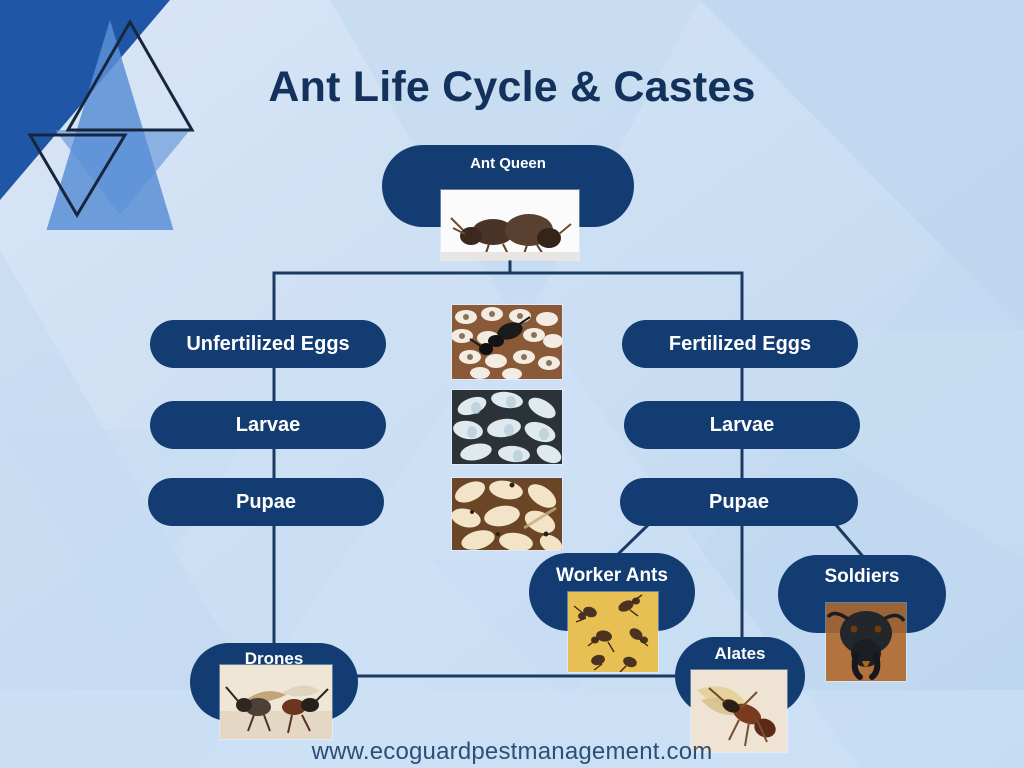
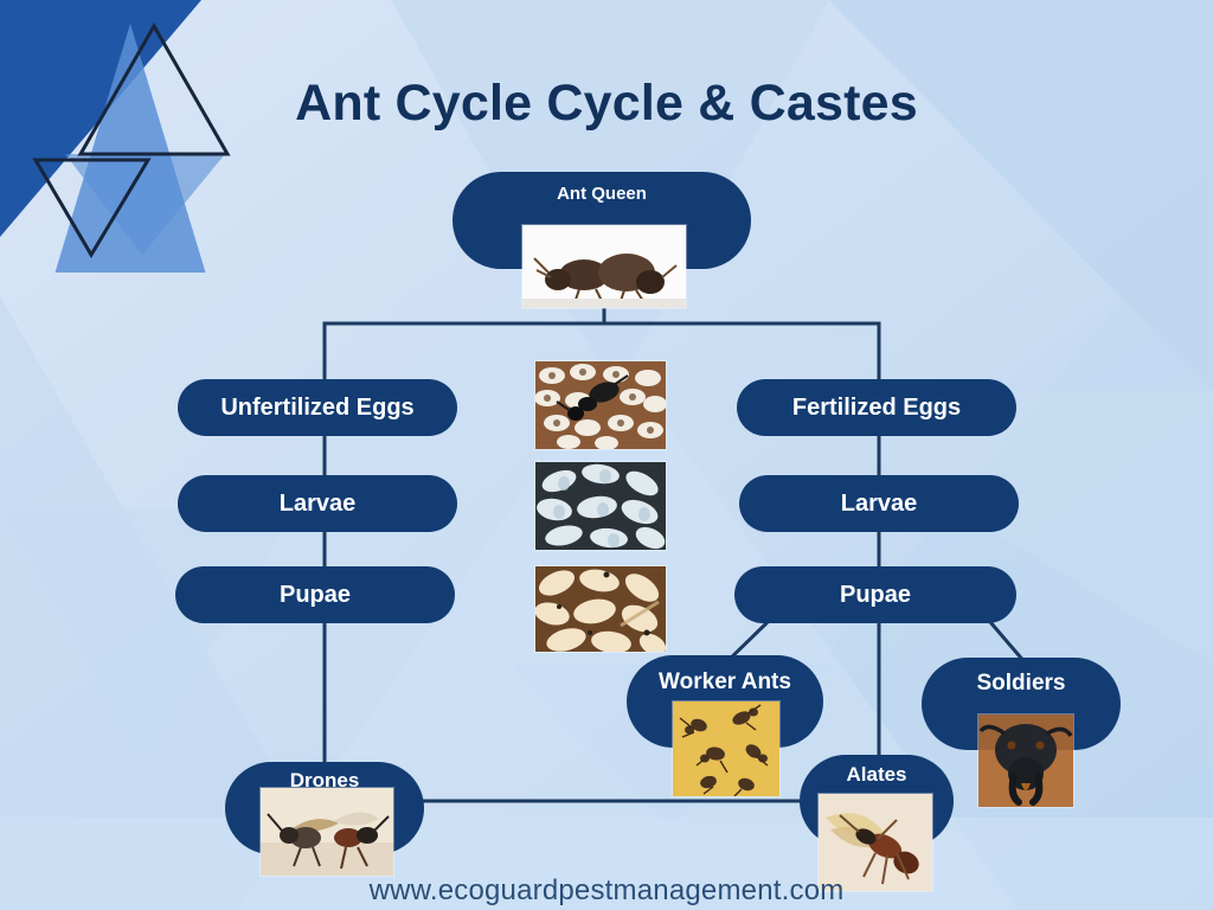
  Ant Queen
  Unfertilized Eggs
  Larvae
  Pupae
  Fertilized Eggs
  Larvae
  Pupae
  Worker Ants
  Soldiers
  Drones
  Alates
- Ant Life Cycle & Castes
+ Ant Cycle Cycle & Castes
  www.ecoguardpestmanagement.com
